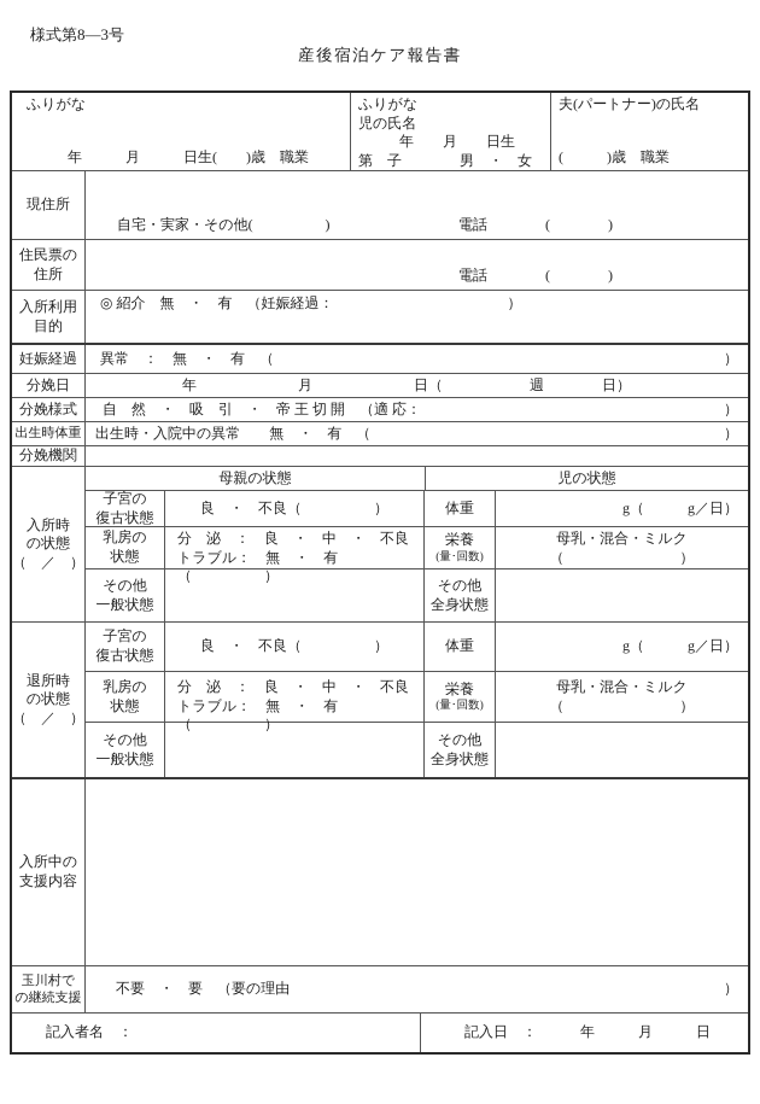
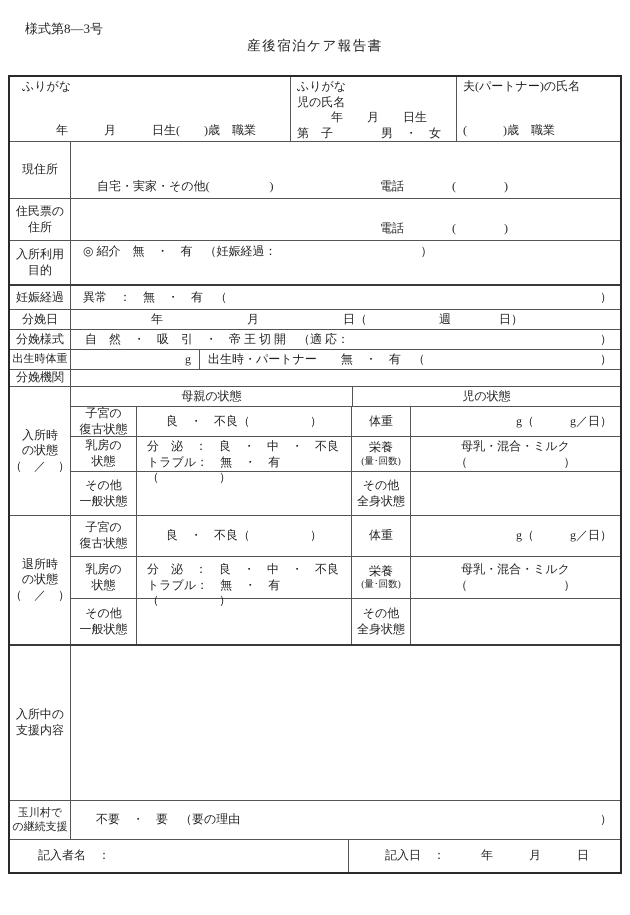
  様式第8—3号
  産後宿泊ケア報告書
  ふりがな
  年 月 日生( )歳 職業
  ふりがな
  児の氏名
  年 月 日生
  第 子 男 ・ 女
  夫(パートナー)の氏名
  ( )歳 職業
  現住所
  自宅・実家・その他( )
  電話 ( )
  住民票の
  住所
  電話 ( )
  入所利用
  目的
  ◎ 紹介 無 ・ 有 （妊娠経過： ）
  妊娠経過
  異常 ： 無 ・ 有 （
  ）
  分娩日
  年 月 日（ 週 日）
  分娩様式
  自 然 ・ 吸 引 ・ 帝 王 切 開 （適 応：
  ）
  出生時体重
+ g
- 出生時・入院中の異常 無 ・ 有 （
+ 出生時・パートナー 無 ・ 有 （
  ）
  分娩機関
  入所時
  の状態
  （ ／ ）
  母親の状態
  児の状態
  子宮の
  復古状態
  良 ・ 不良（ ）
  体重
  g（ g／日）
  乳房の
  状態
  分 泌 ： 良 ・ 中 ・ 不良
  トラブル： 無 ・ 有（ ）
  栄養
  (量･回数)
  母乳・混合・ミルク
  （ ）
  その他
  一般状態
  その他
  全身状態
  退所時
  の状態
  （ ／ ）
  子宮の
  復古状態
  良 ・ 不良（ ）
  体重
  g（ g／日）
  乳房の
  状態
  分 泌 ： 良 ・ 中 ・ 不良
  トラブル： 無 ・ 有（ ）
  栄養
  (量･回数)
  母乳・混合・ミルク
  （ ）
  その他
  一般状態
  その他
  全身状態
  入所中の
  支援内容
  玉川村で
  の継続支援
  不要 ・ 要 （要の理由
  ）
  記入者名 ：
  記入日 ： 年 月 日
